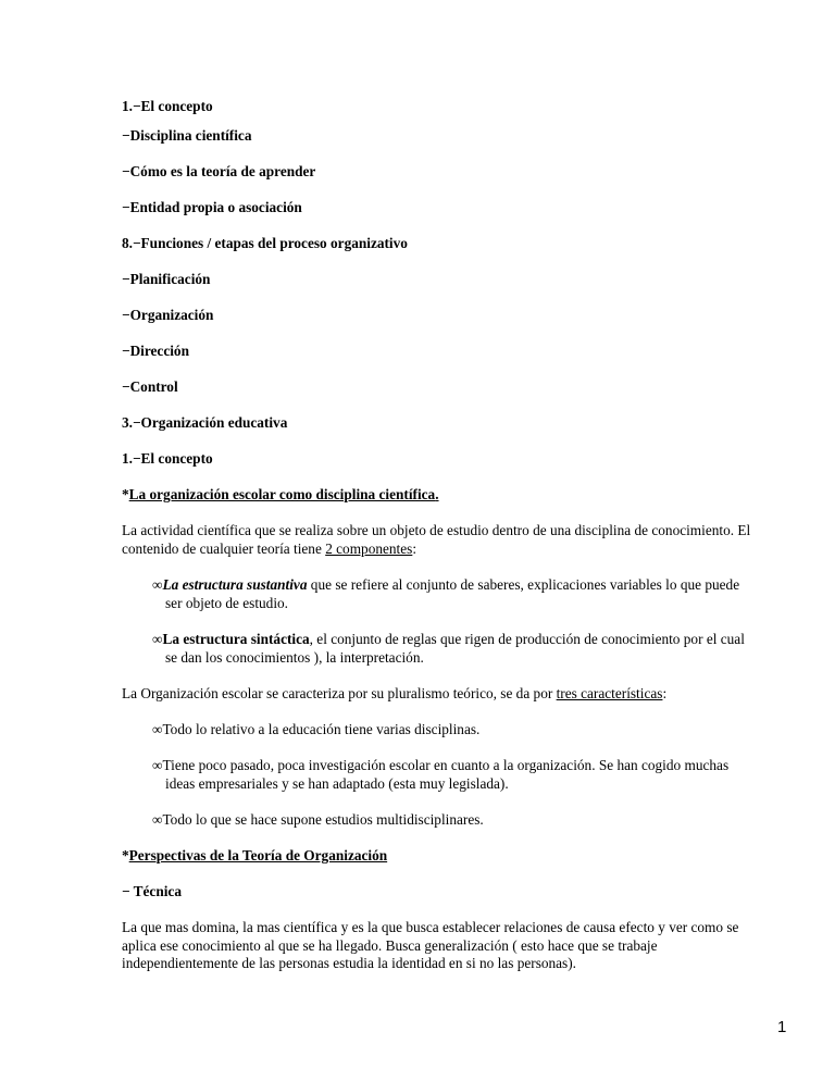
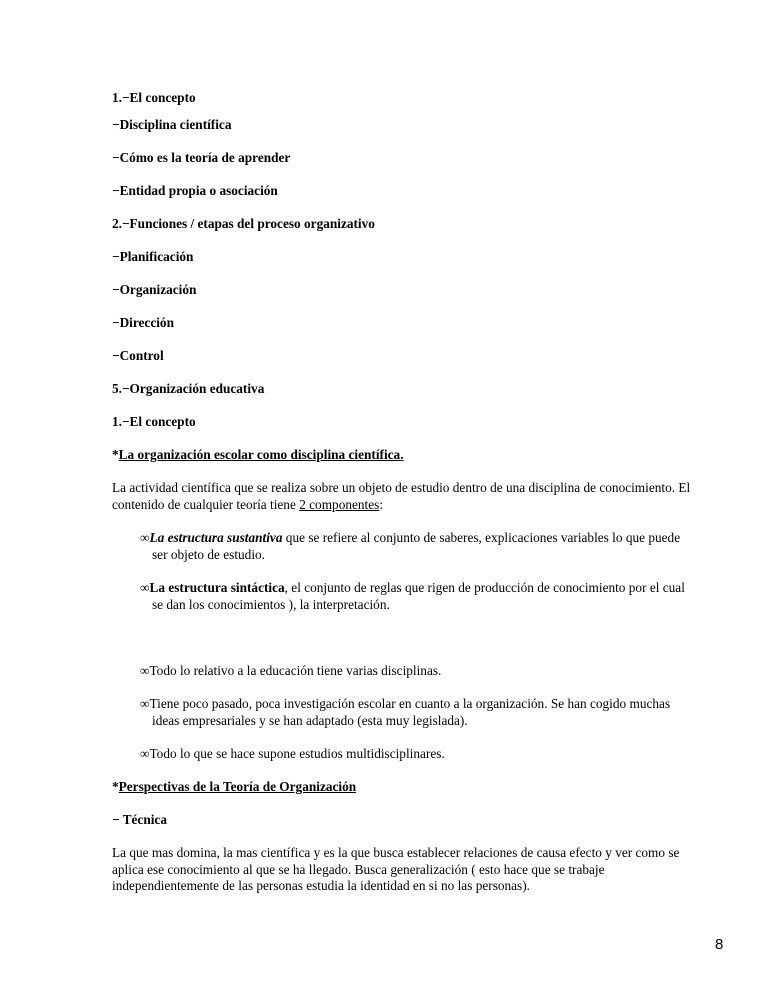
  1.−El concepto
  −Disciplina científica
  −Cómo es la teoría de aprender
  −Entidad propia o asociación
- 8.−Funciones / etapas del proceso organizativo
+ 2.−Funciones / etapas del proceso organizativo
  −Planificación
  −Organización
  −Dirección
  −Control
- 3.−Organización educativa
+ 5.−Organización educativa
  1.−El concepto
  *La organización escolar como disciplina científica.
  La actividad científica que se realiza sobre un objeto de estudio dentro de una disciplina de conocimiento. El
  contenido de cualquier teoría tiene 2 componentes:
  ∞La estructura sustantiva que se refiere al conjunto de saberes, explicaciones variables lo que puede
  ser objeto de estudio.
  ∞La estructura sintáctica, el conjunto de reglas que rigen de producción de conocimiento por el cual
  se dan los conocimientos ), la interpretación.
- La Organización escolar se caracteriza por su pluralismo teórico, se da por tres características:
  ∞Todo lo relativo a la educación tiene varias disciplinas.
  ∞Tiene poco pasado, poca investigación escolar en cuanto a la organización. Se han cogido muchas
  ideas empresariales y se han adaptado (esta muy legislada).
  ∞Todo lo que se hace supone estudios multidisciplinares.
  *Perspectivas de la Teoría de Organización
  − Técnica
  La que mas domina, la mas científica y es la que busca establecer relaciones de causa efecto y ver como se
  aplica ese conocimiento al que se ha llegado. Busca generalización ( esto hace que se trabaje
  independientemente de las personas estudia la identidad en si no las personas).
- 1
+ 8
